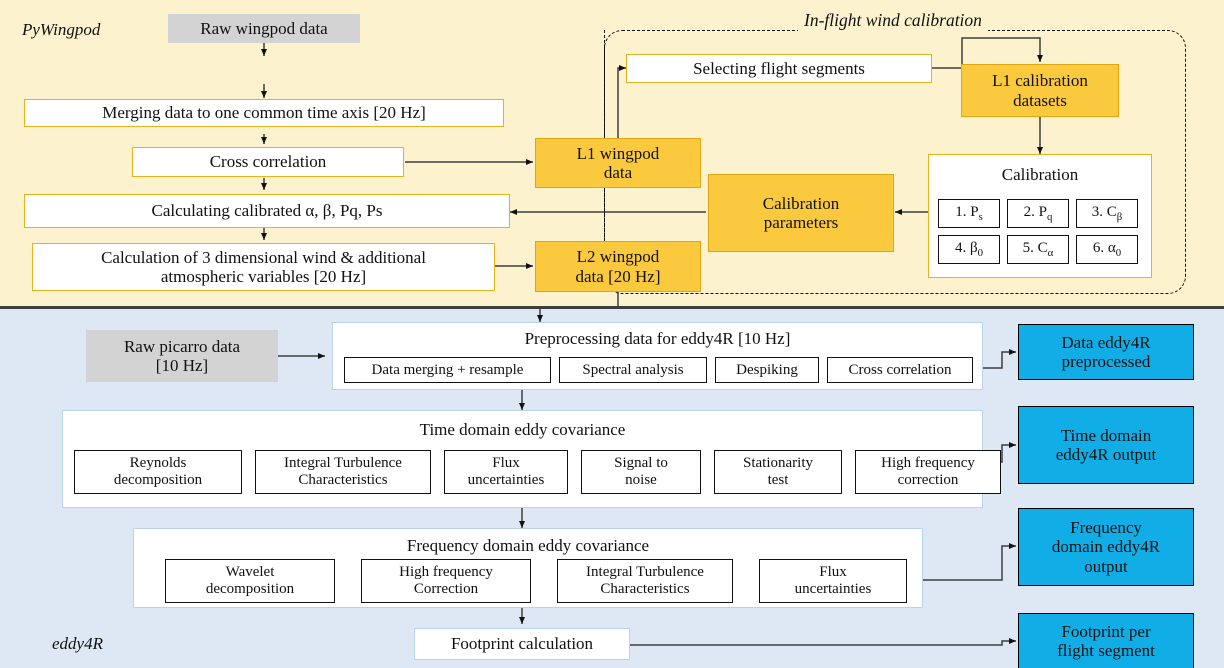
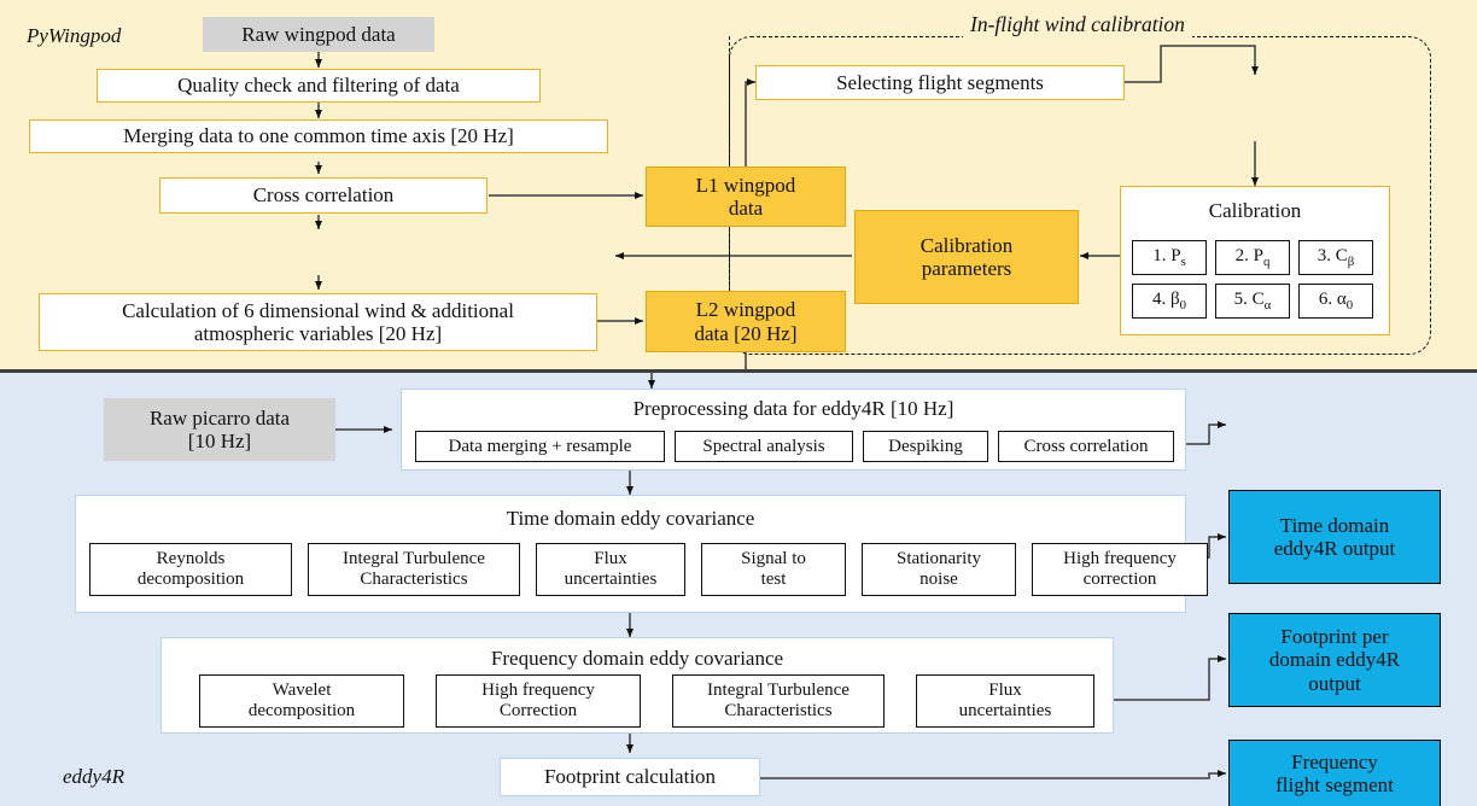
  In-flight wind calibration
  PyWingpod
  Raw wingpod data
+ Quality check and filtering of data
  Merging data to one common time axis [20 Hz]
  Cross correlation
- Calculating calibrated α, β, Pq, Ps
- Calculation of 3 dimensional wind & additional
+ Calculation of 6 dimensional wind & additional
  atmospheric variables [20 Hz]
  L1 wingpod
  data
  L2 wingpod
  data [20 Hz]
  Selecting flight segments
- L1 calibration
- datasets
  Calibration
  1. Ps
  2. Pq
  3. Cβ
  4. β0
  5. Cα
  6. α0
  Calibration
  parameters
  eddy4R
  Raw picarro data
  [10 Hz]
  Preprocessing data for eddy4R [10 Hz]
  Data merging + resample
  Spectral analysis
  Despiking
  Cross correlation
  Time domain eddy covariance
  Reynolds
  decomposition
  Integral Turbulence
  Characteristics
  Flux
  uncertainties
  Signal to
- noise
+ test
  Stationarity
- test
+ noise
  High frequency
  correction
  Frequency domain eddy covariance
  Wavelet
  decomposition
  High frequency
  Correction
  Integral Turbulence
  Characteristics
  Flux
  uncertainties
  Footprint calculation
- Data eddy4R
- preprocessed
  Time domain
  eddy4R output
- Frequency
+ Footprint per
  domain eddy4R
  output
- Footprint per
+ Frequency
  flight segment
